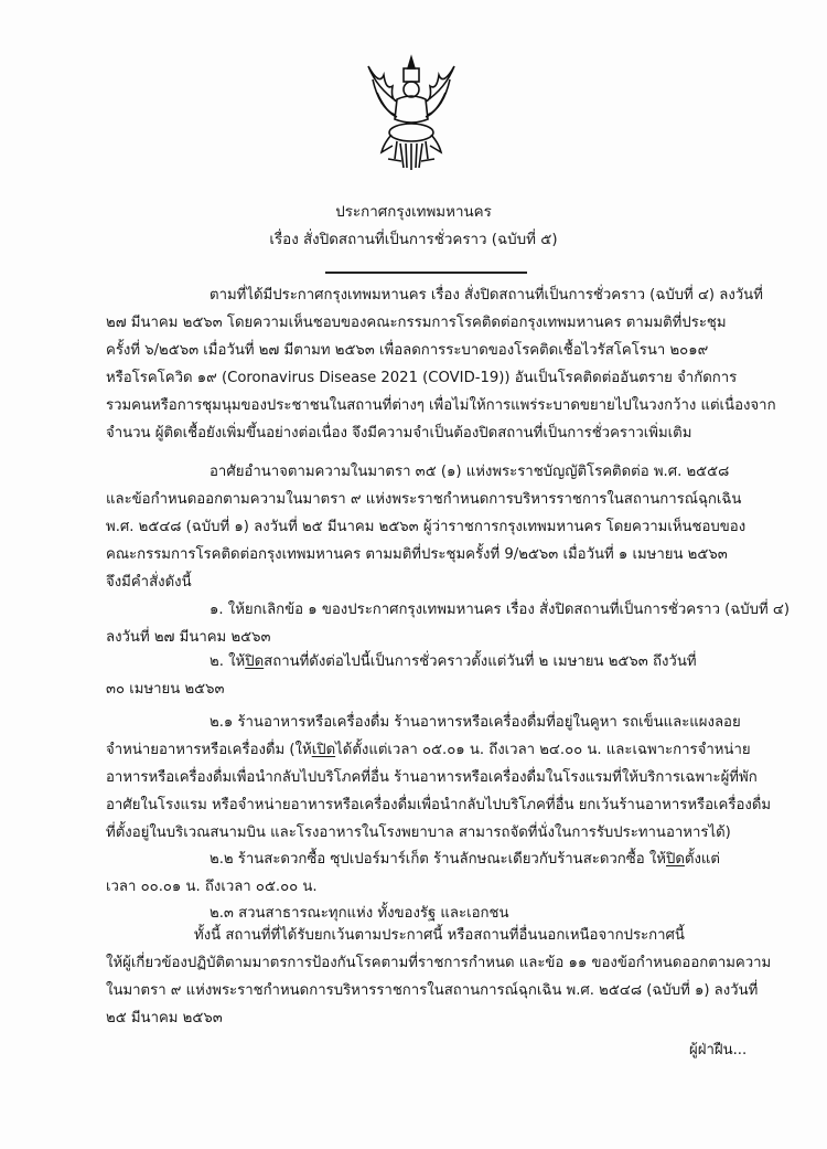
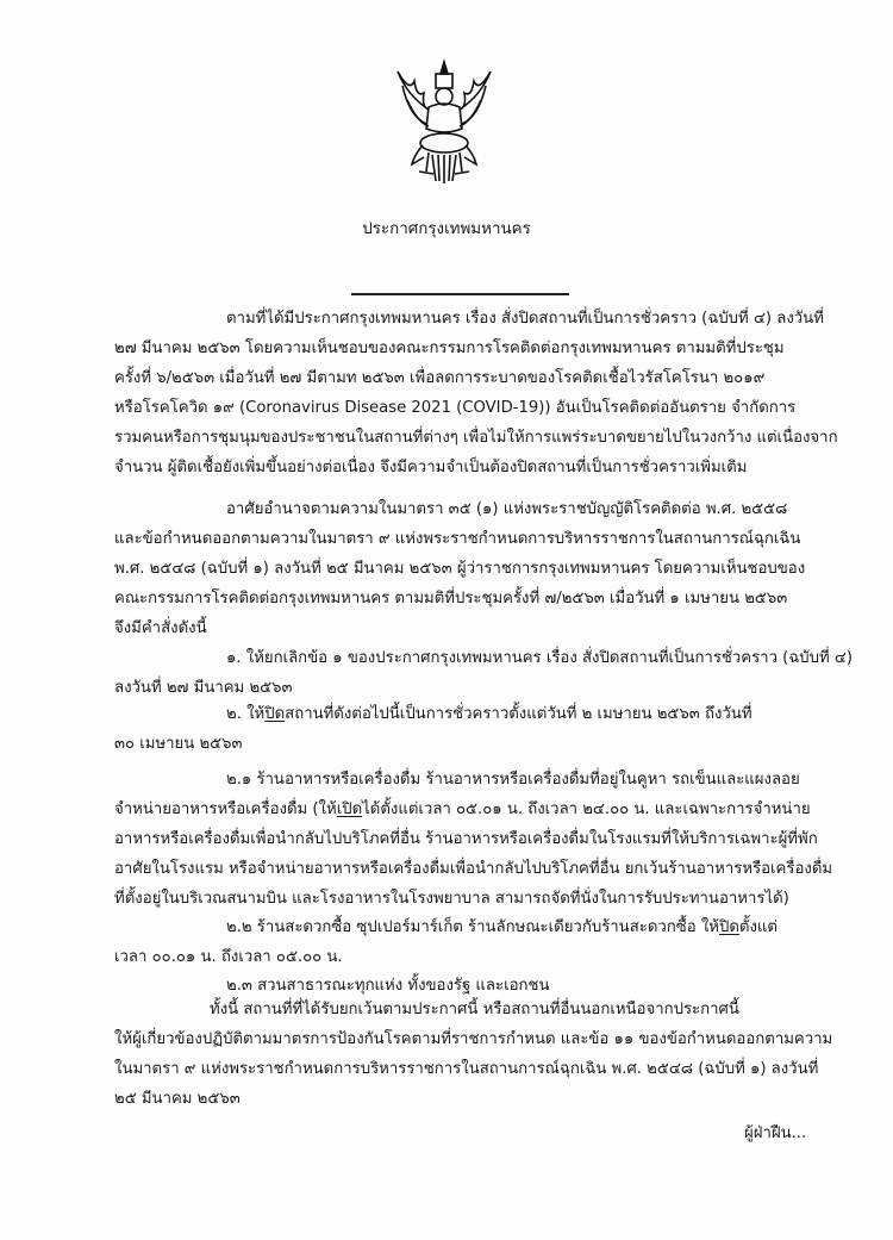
  ประกาศกรุงเทพมหานคร
- เรื่อง สั่งปิดสถานที่เป็นการชั่วคราว (ฉบับที่ ๕)
  ตามที่ได้มีประกาศกรุงเทพมหานคร เรื่อง สั่งปิดสถานที่เป็นการชั่วคราว (ฉบับที่ ๔) ลงวันที่
  ๒๗ มีนาคม ๒๕๖๓ โดยความเห็นชอบของคณะกรรมการโรคติดต่อกรุงเทพมหานคร ตามมติที่ประชุม
  ครั้งที่ ๖/๒๕๖๓ เมื่อวันที่ ๒๗ มีตามท ๒๕๖๓ เพื่อลดการระบาดของโรคติดเชื้อไวรัสโคโรนา ๒๐๑๙
  หรือโรคโควิด ๑๙ (Coronavirus Disease 2021 (COVID-19)) อันเป็นโรคติดต่ออันตราย จำกัดการ
  รวมคนหรือการชุมนุมของประชาชนในสถานที่ต่างๆ เพื่อไม่ให้การแพร่ระบาดขยายไปในวงกว้าง แต่เนื่องจาก
  จำนวน ผู้ติดเชื้อยังเพิ่มขึ้นอย่างต่อเนื่อง จึงมีความจำเป็นต้องปิดสถานที่เป็นการชั่วคราวเพิ่มเติม
  อาศัยอำนาจตามความในมาตรา ๓๕ (๑) แห่งพระราชบัญญัติโรคติดต่อ พ.ศ. ๒๕๕๘
  และข้อกำหนดออกตามความในมาตรา ๙ แห่งพระราชกำหนดการบริหารราชการในสถานการณ์ฉุกเฉิน
  พ.ศ. ๒๕๔๘ (ฉบับที่ ๑) ลงวันที่ ๒๕ มีนาคม ๒๕๖๓ ผู้ว่าราชการกรุงเทพมหานคร โดยความเห็นชอบของ
- คณะกรรมการโรคติดต่อกรุงเทพมหานคร ตามมติที่ประชุมครั้งที่ 9/๒๕๖๓ เมื่อวันที่ ๑ เมษายน ๒๕๖๓
+ คณะกรรมการโรคติดต่อกรุงเทพมหานคร ตามมติที่ประชุมครั้งที่ ๗/๒๕๖๓ เมื่อวันที่ ๑ เมษายน ๒๕๖๓
  จึงมีคำสั่งดังนี้
  ๑. ให้ยกเลิกข้อ ๑ ของประกาศกรุงเทพมหานคร เรื่อง สั่งปิดสถานที่เป็นการชั่วคราว (ฉบับที่ ๔)
  ลงวันที่ ๒๗ มีนาคม ๒๕๖๓
  ๒. ให้ปิดสถานที่ดังต่อไปนี้เป็นการชั่วคราวตั้งแต่วันที่ ๒ เมษายน ๒๕๖๓ ถึงวันที่
  ๓๐ เมษายน ๒๕๖๓
  ๒.๑ ร้านอาหารหรือเครื่องดื่ม ร้านอาหารหรือเครื่องดื่มที่อยู่ในคูหา รถเข็นและแผงลอย
  จำหน่ายอาหารหรือเครื่องดื่ม (ให้เปิดได้ตั้งแต่เวลา ๐๕.๐๑ น. ถึงเวลา ๒๔.๐๐ น. และเฉพาะการจำหน่าย
  อาหารหรือเครื่องดื่มเพื่อนำกลับไปบริโภคที่อื่น ร้านอาหารหรือเครื่องดื่มในโรงแรมที่ให้บริการเฉพาะผู้ที่พัก
  อาศัยในโรงแรม หรือจำหน่ายอาหารหรือเครื่องดื่มเพื่อนำกลับไปบริโภคที่อื่น ยกเว้นร้านอาหารหรือเครื่องดื่ม
  ที่ตั้งอยู่ในบริเวณสนามบิน และโรงอาหารในโรงพยาบาล สามารถจัดที่นั่งในการรับประทานอาหารได้)
  ๒.๒ ร้านสะดวกซื้อ ซุปเปอร์มาร์เก็ต ร้านลักษณะเดียวกับร้านสะดวกซื้อ ให้ปิดตั้งแต่
  เวลา ๐๐.๐๑ น. ถึงเวลา ๐๕.๐๐ น.
  ๒.๓ สวนสาธารณะทุกแห่ง ทั้งของรัฐ และเอกชน
  ทั้งนี้ สถานที่ที่ได้รับยกเว้นตามประกาศนี้ หรือสถานที่อื่นนอกเหนือจากประกาศนี้
  ให้ผู้เกี่ยวข้องปฏิบัติตามมาตรการป้องกันโรคตามที่ราชการกำหนด และข้อ ๑๑ ของข้อกำหนดออกตามความ
  ในมาตรา ๙ แห่งพระราชกำหนดการบริหารราชการในสถานการณ์ฉุกเฉิน พ.ศ. ๒๕๔๘ (ฉบับที่ ๑) ลงวันที่
  ๒๕ มีนาคม ๒๕๖๓
  ผู้ฝ่าฝืน...
